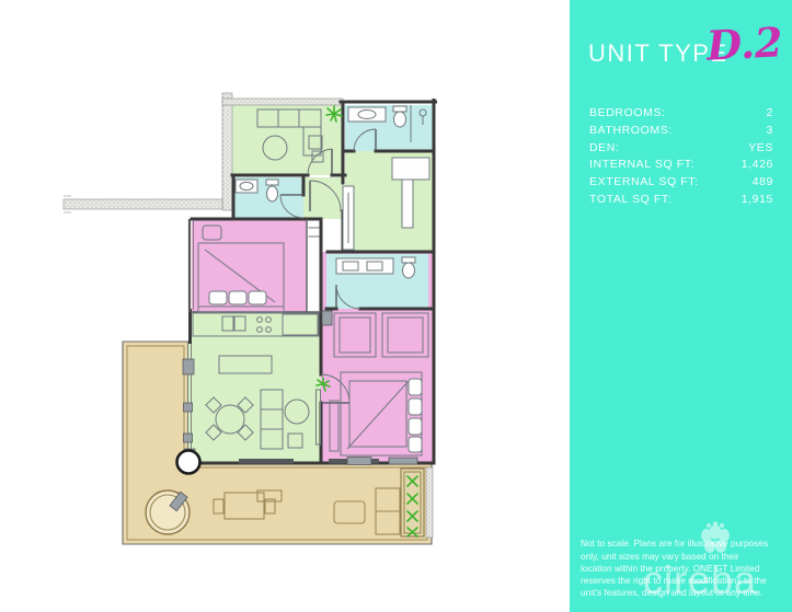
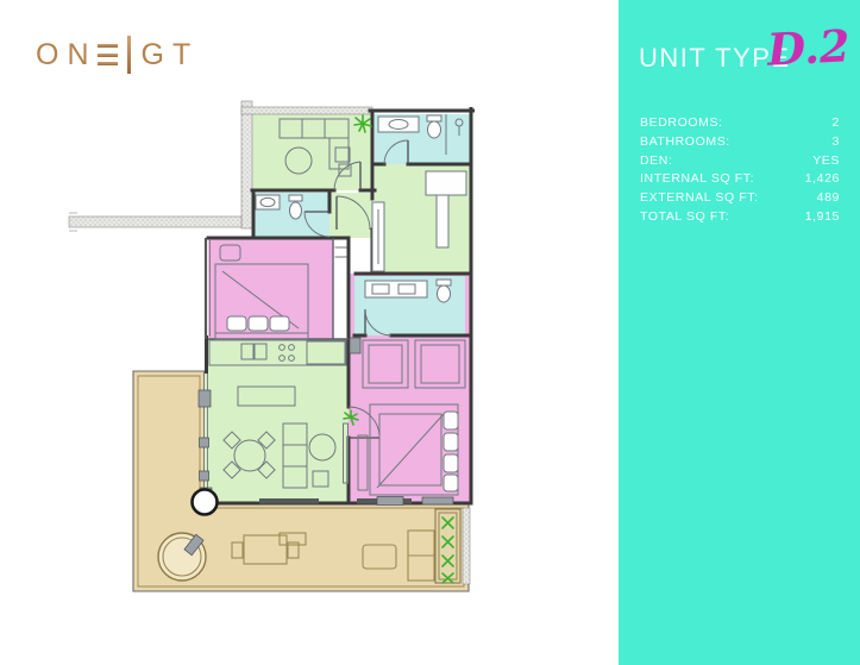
+ ON
+ GT
  UNIT TYPE
  BEDROOMS:
  2
  BATHROOMS:
  3
  DEN:
  YES
  INTERNAL SQ FT:
  1,426
  EXTERNAL SQ FT:
  489
  TOTAL SQ FT:
  1,915
- cireba
- Not to scale. Plans are for illustrative purposes only, unit sizes may vary based on their location within the property. ONE GT Limited reserves the right to make modifications to the unit's features, design and layout at any time.
